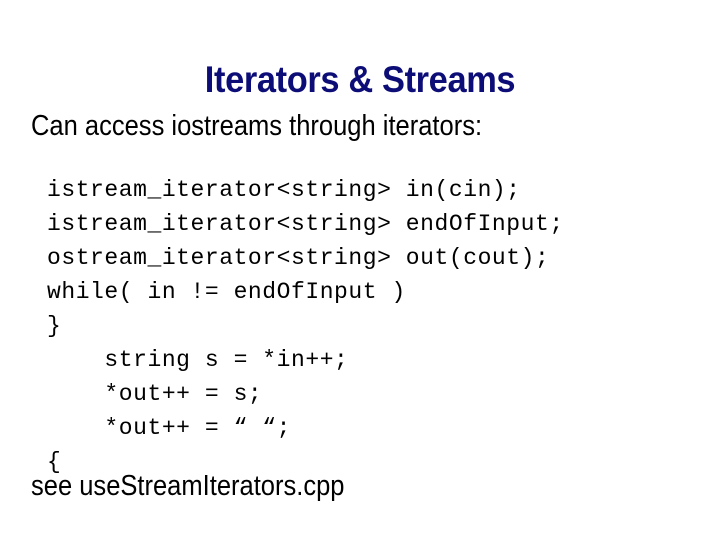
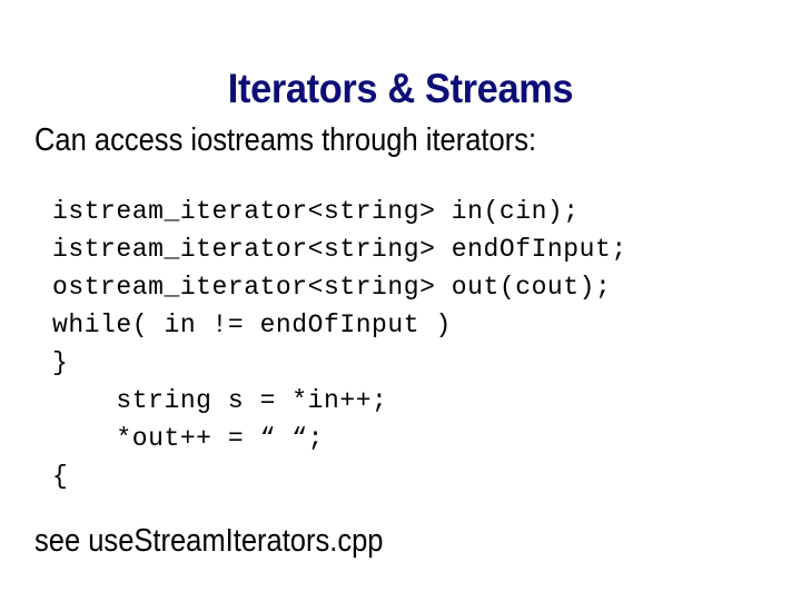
  Iterators & Streams
  Can access iostreams through iterators:
  istream_iterator<string> in(cin);
  istream_iterator<string> endOfInput;
  ostream_iterator<string> out(cout);
  while( in != endOfInput )
  }
  string s = *in++;
- *out++ = s;
  *out++ = “ “;
  {
  see useStreamIterators.cpp
